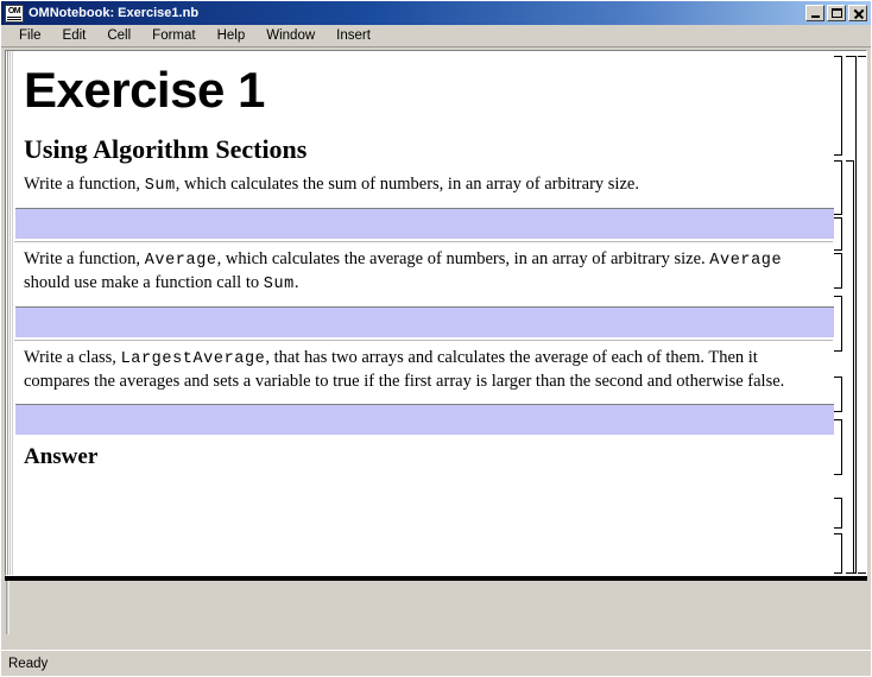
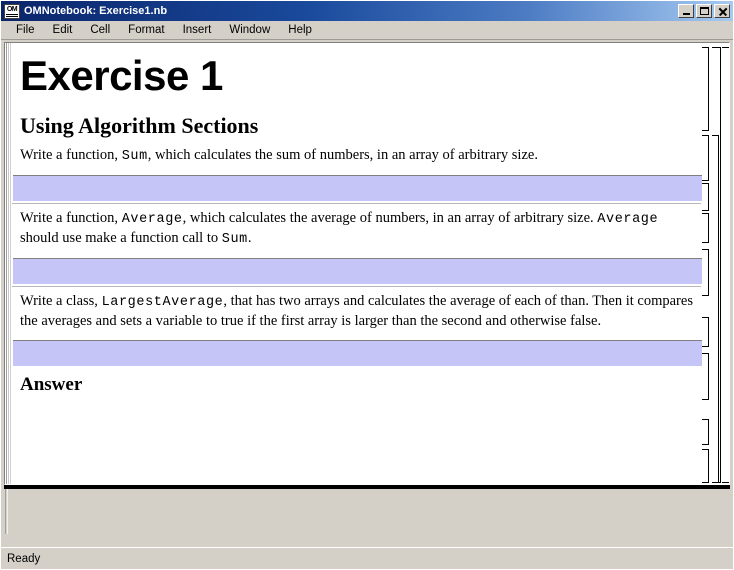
  OMNotebook: Exercise1.nb
  File
  Edit
  Cell
  Format
- Help
+ Insert
  Window
- Insert
+ Help
  Exercise 1
  Using Algorithm Sections
  Write a function, Sum, which calculates the sum of numbers, in an array of arbitrary size.
  Write a function, Average, which calculates the average of numbers, in an array of arbitrary size. Average should use make a function call to Sum.
- Write a class, LargestAverage, that has two arrays and calculates the average of each of them. Then it compares the averages and sets a variable to true if the first array is larger than the second and otherwise false.
+ Write a class, LargestAverage, that has two arrays and calculates the average of each of than. Then it compares the averages and sets a variable to true if the first array is larger than the second and otherwise false.
  Answer
  Ready
